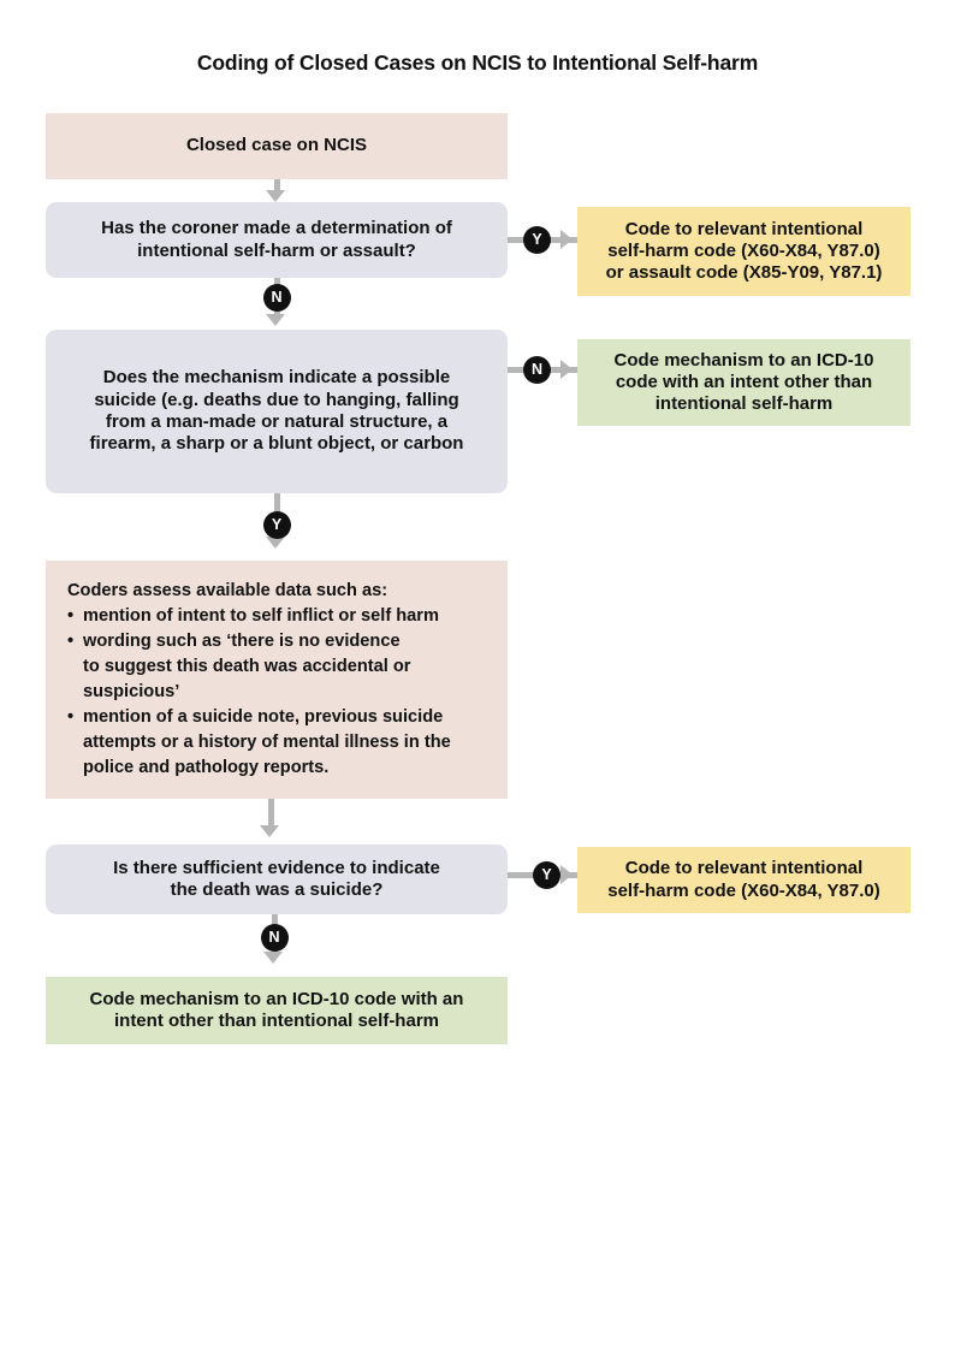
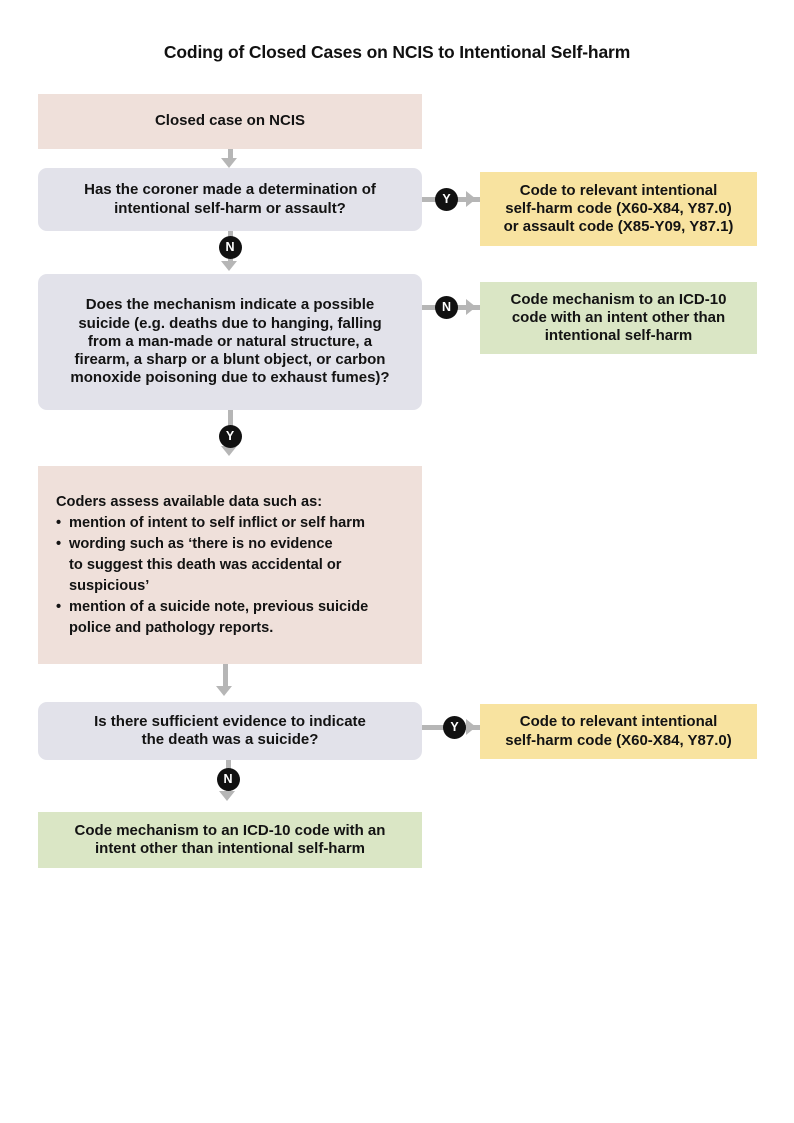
  Coding of Closed Cases on NCIS to Intentional Self-harm
  Closed case on NCIS
  Has the coroner made a determination of
  intentional self-harm or assault?
  Y
  Code to relevant intentional
  self-harm code (X60-X84, Y87.0)
  or assault code (X85-Y09, Y87.1)
  N
  Does the mechanism indicate a possible
  suicide (e.g. deaths due to hanging, falling
  from a man-made or natural structure, a
  firearm, a sharp or a blunt object, or carbon
+ monoxide poisoning due to exhaust fumes)?
  N
  Code mechanism to an ICD-10
  code with an intent other than
  intentional self-harm
  Y
  Coders assess available data such as:
  mention of intent to self inflict or self harm
  wording such as ‘there is no evidence
  to suggest this death was accidental or
  suspicious’
  mention of a suicide note, previous suicide
- attempts or a history of mental illness in the
  police and pathology reports.
  Is there sufficient evidence to indicate
  the death was a suicide?
  Y
  Code to relevant intentional
  self-harm code (X60-X84, Y87.0)
  N
  Code mechanism to an ICD-10 code with an
  intent other than intentional self-harm
